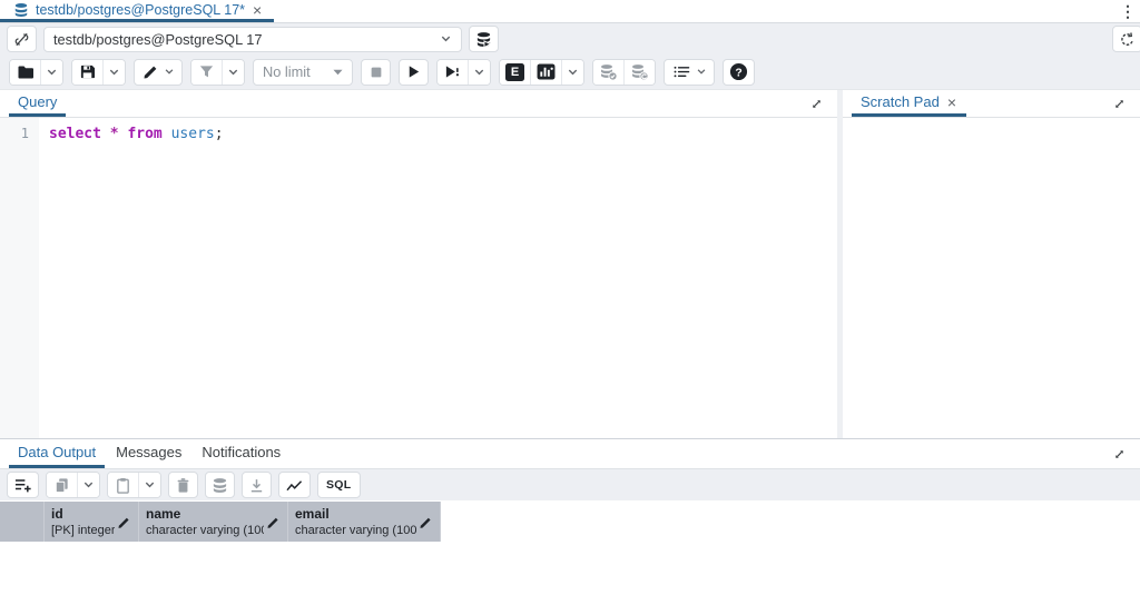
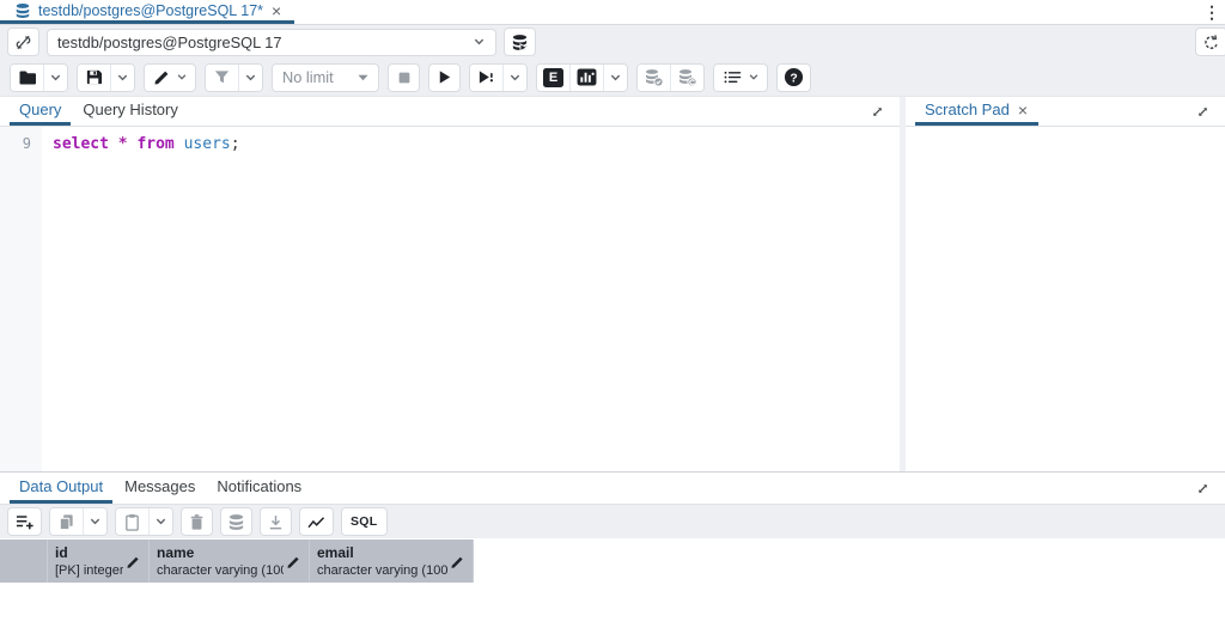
  testdb/postgres@PostgreSQL 17*
  ×
  ⋮
  testdb/postgres@PostgreSQL 17
  No limit
  E
  ?
  Query
+ Query History
- 1
+ 9
  select * from users;
  Scratch Pad
  ×
  Data Output
  Messages
  Notifications
  SQL
  id
  [PK] integer
  name
  character varying (10
  email
  character varying (100
